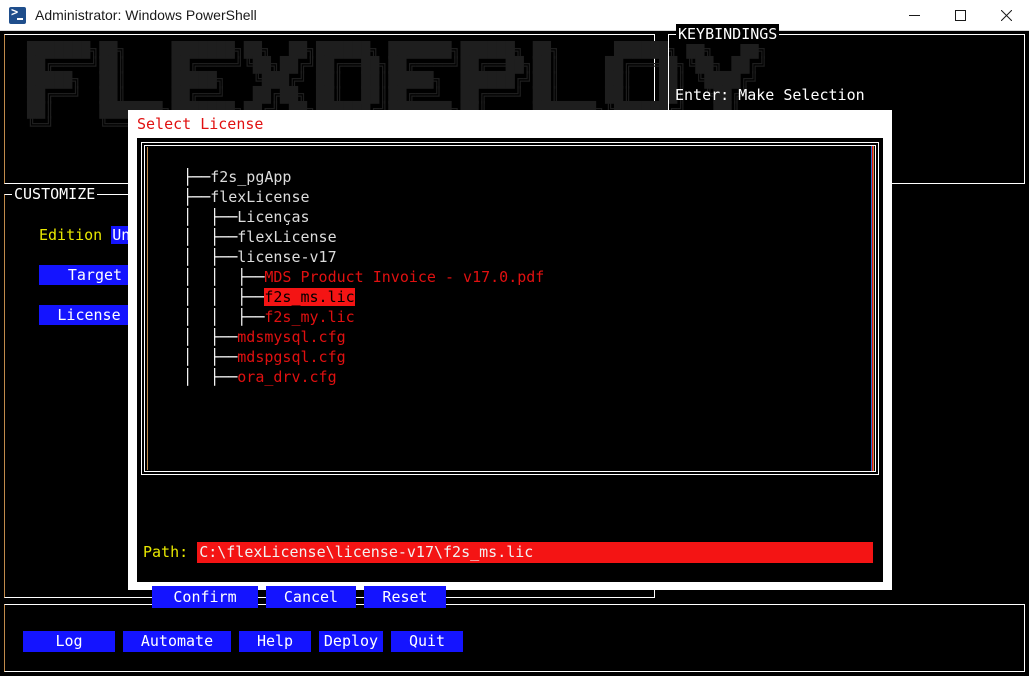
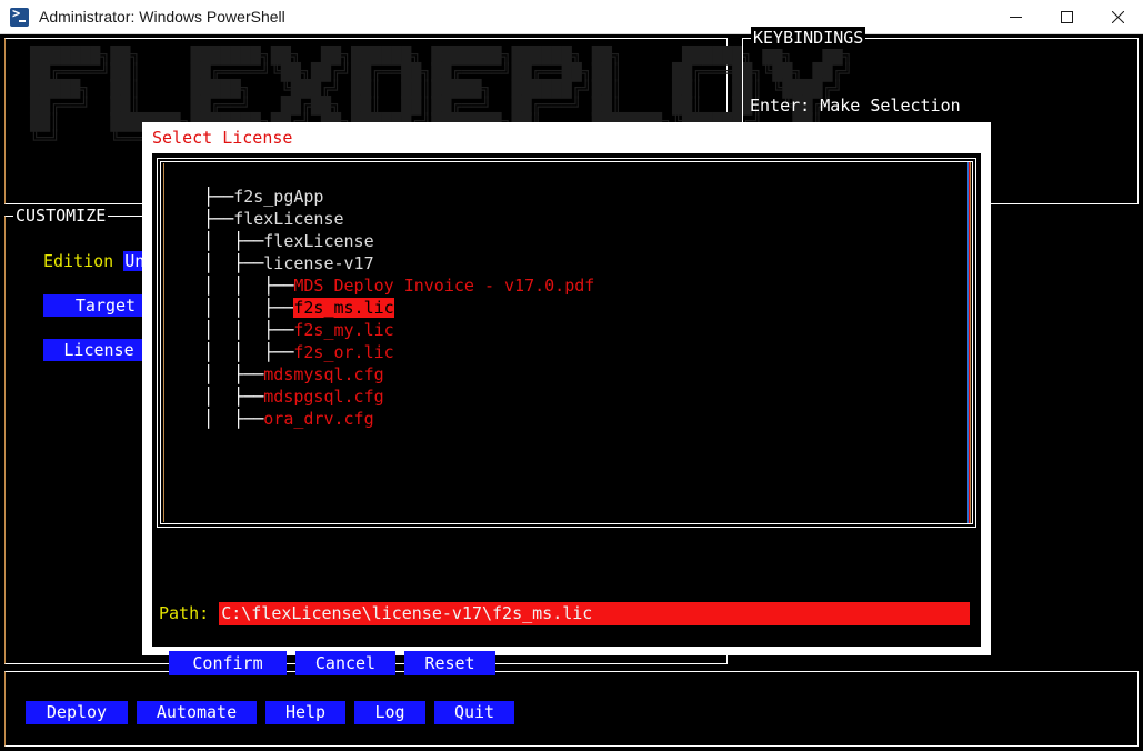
  Administrator: Windows PowerShell
  ███████╗██╗ ███████╗██╗ ██╗██████╗ ███████╗██████╗ ██╗ ██████╗ ██╗ ██╗
  ██╔════╝██║ ██╔════╝╚██╗██╔╝██╔══██╗██╔════╝██╔══██╗██║ ██╔═══██╗╚██╗ ██╔╝
  █████╗ ██║ █████╗ ╚███╔╝ ██║ ██║█████╗ ██████╔╝██║ ██║ ██║ ╚████╔╝
  ██╔══╝ ██║ ██╔══╝ ██╔██╗ ██║ ██║██╔══╝ ██╔═══╝ ██║ ██║ ██║ ╚██╔╝
  KEYBINDINGS
  Enter: Make Selection
  CUSTOMIZE
  Edition Un
  Target
  License
- Log
+ Deploy
  Automate
  Help
- Deploy
+ Log
  Quit
  Select License
  ├──f2s_pgApp
  ├──flexLicense
- │ ├──Licenças
  │ ├──flexLicense
  │ ├──license-v17
- │ │ ├──MDS Product Invoice - v17.0.pdf
+ │ │ ├──MDS Deploy Invoice - v17.0.pdf
  │ │ ├──f2s_ms.lic
  │ │ ├──f2s_my.lic
+ │ │ ├──f2s_or.lic
  │ ├──mdsmysql.cfg
  │ ├──mdspgsql.cfg
  │ ├──ora_drv.cfg
  Path: C:\flexLicense\license-v17\f2s_ms.lic
  Confirm
  Cancel
  Reset
